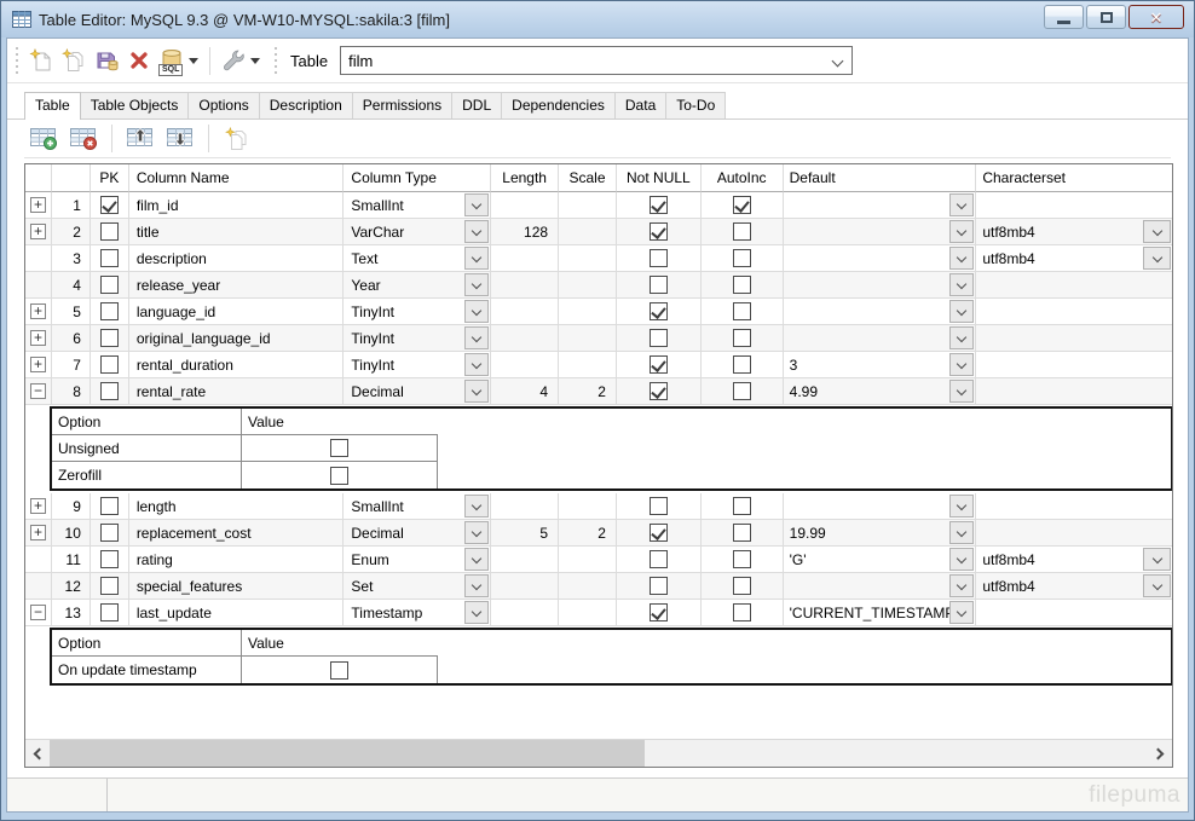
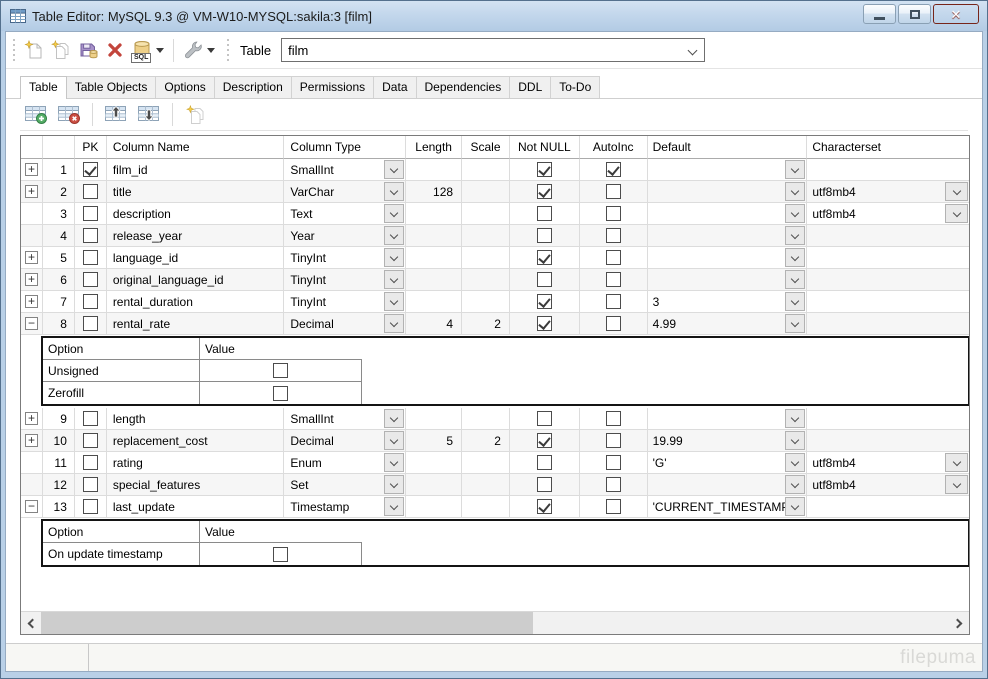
  Table Editor: MySQL 9.3 @ VM-W10-MYSQL:sakila:3 [film]
  ✕
  Table
  film
  Table
  Table Objects
  Options
  Description
  Permissions
- DDL
+ Data
  Dependencies
- Data
+ DDL
  To-Do
  PK
  Column Name
  Column Type
  Length
  Scale
  Not NULL
  AutoInc
  Default
  Characterset
  +
  1
  film_id
  SmallInt
  +
  2
  title
  VarChar
  128
  utf8mb4
  3
  description
  Text
  utf8mb4
  4
  release_year
  Year
  +
  5
  language_id
  TinyInt
  +
  6
  original_language_id
  TinyInt
  +
  7
  rental_duration
  TinyInt
  3
  −
  8
  rental_rate
  Decimal
  4
  2
  4.99
  Option
  Value
  Unsigned
  Zerofill
  +
  9
  length
  SmallInt
  +
  10
  replacement_cost
  Decimal
  5
  2
  19.99
  11
  rating
  Enum
  'G'
  utf8mb4
  12
  special_features
  Set
  utf8mb4
  −
  13
  last_update
  Timestamp
  'CURRENT_TIMESTAM
  Option
  Value
  On update timestamp
  filepuma
